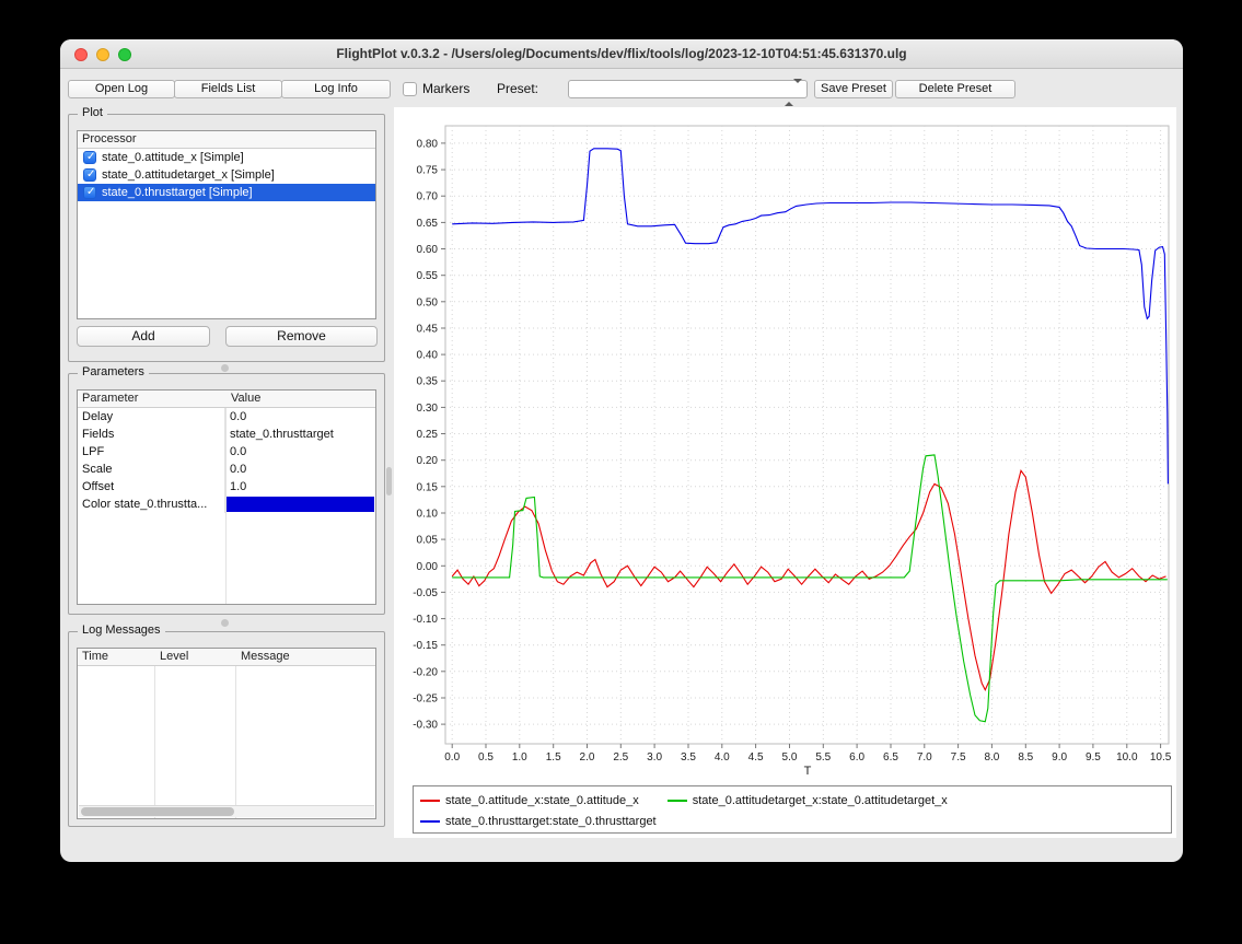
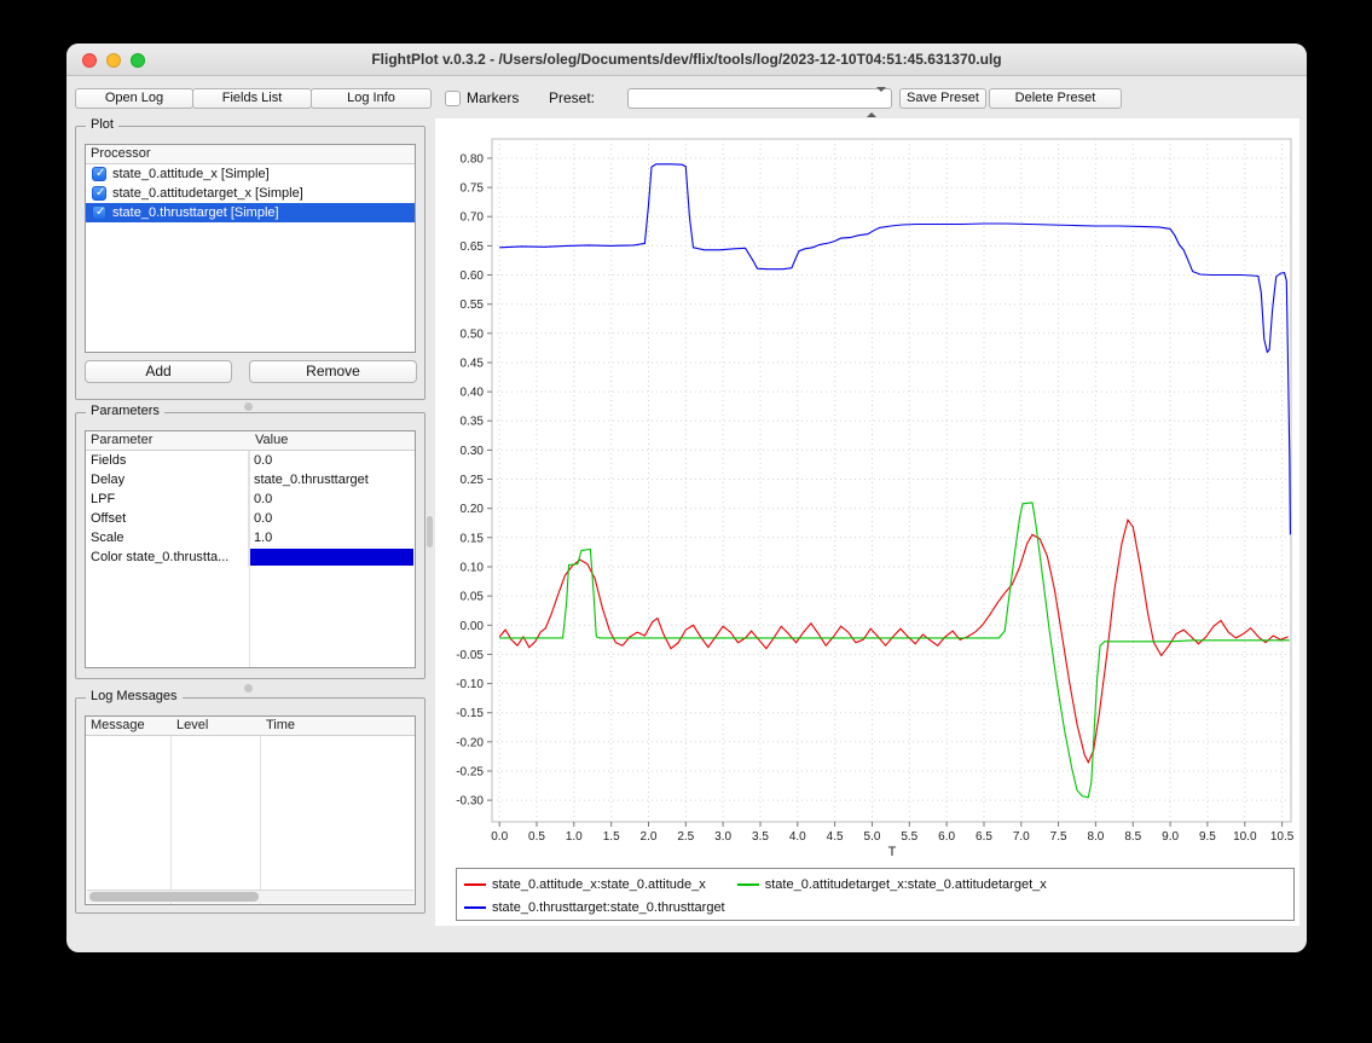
  FlightPlot v.0.3.2 - /Users/oleg/Documents/dev/flix/tools/log/2023-12-10T04:51:45.631370.ulg
  Open Log
  Fields List
  Log Info
  Markers
  Preset:
  Save Preset
  Delete Preset
  Plot
  Processor
  state_0.attitude_x [Simple]
  state_0.attitudetarget_x [Simple]
  state_0.thrusttarget [Simple]
  Add
  Remove
  Parameters
  Parameter
  Value
- Delay
+ Fields
  0.0
- Fields
+ Delay
  state_0.thrusttarget
  LPF
  0.0
- Scale
+ Offset
  0.0
- Offset
+ Scale
  1.0
  Color state_0.thrustta...
  Log Messages
- Time
+ Message
  Level
- Message
+ Time
  0.80
  0.75
  0.70
  0.65
  0.60
  0.55
  0.50
  0.45
  0.40
  0.35
  0.30
  0.25
  0.20
  0.15
  0.10
  0.05
  0.00
  -0.05
  -0.10
  -0.15
  -0.20
  -0.25
  -0.30
  0.0
  0.5
  1.0
  1.5
  2.0
  2.5
  3.0
  3.5
  4.0
  4.5
  5.0
  5.5
  6.0
  6.5
  7.0
  7.5
  8.0
  8.5
  9.0
  9.5
  10.0
  10.5
  T
  state_0.attitude_x:state_0.attitude_x
  state_0.attitudetarget_x:state_0.attitudetarget_x
  state_0.thrusttarget:state_0.thrusttarget
